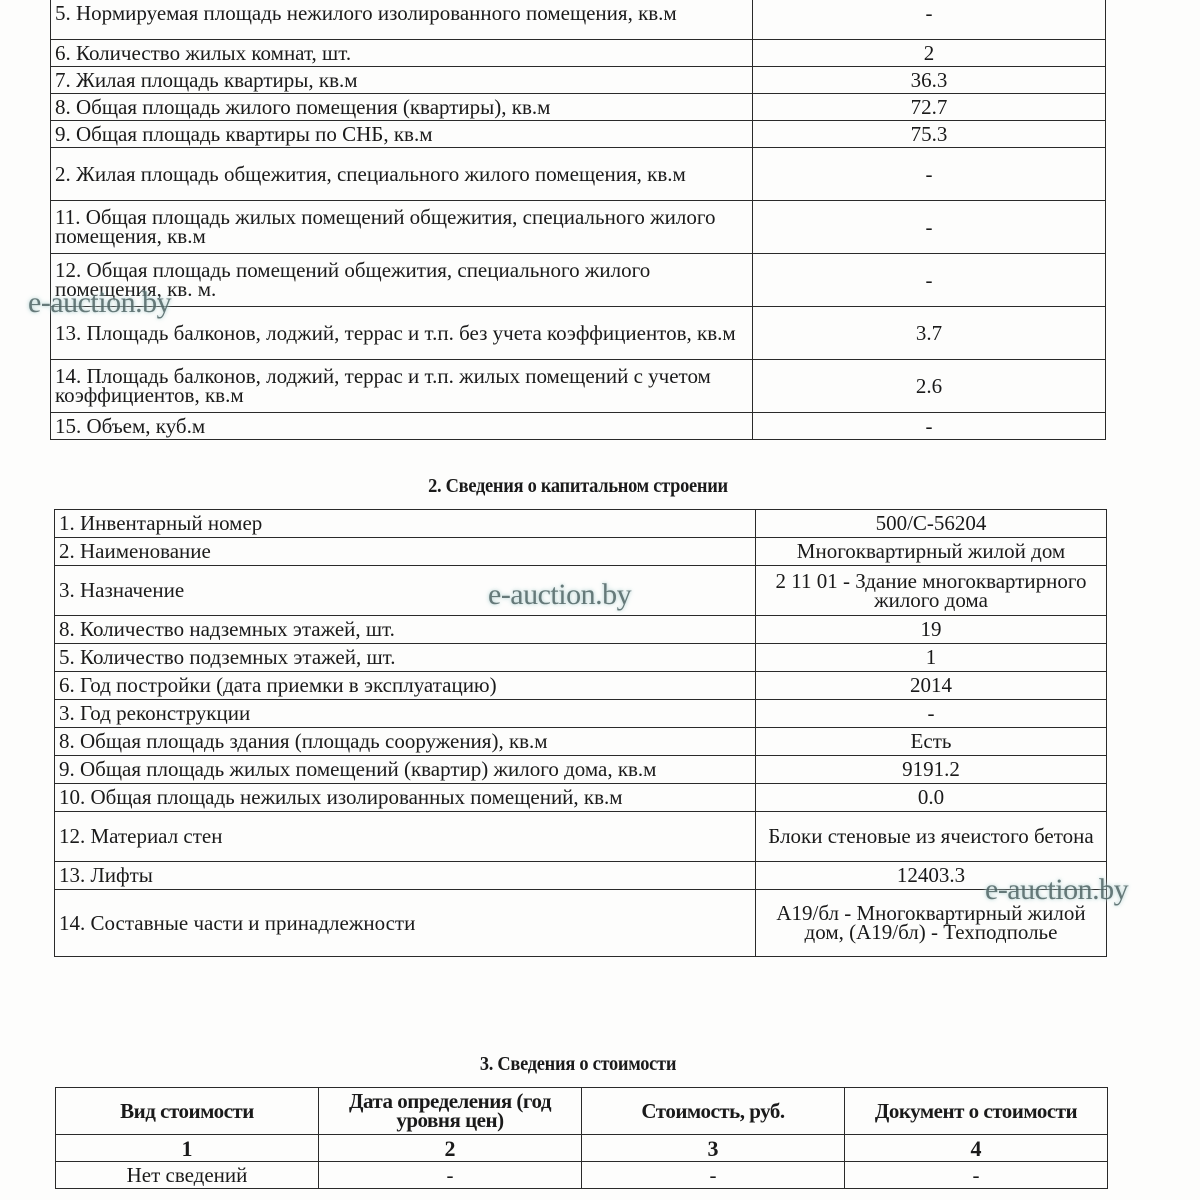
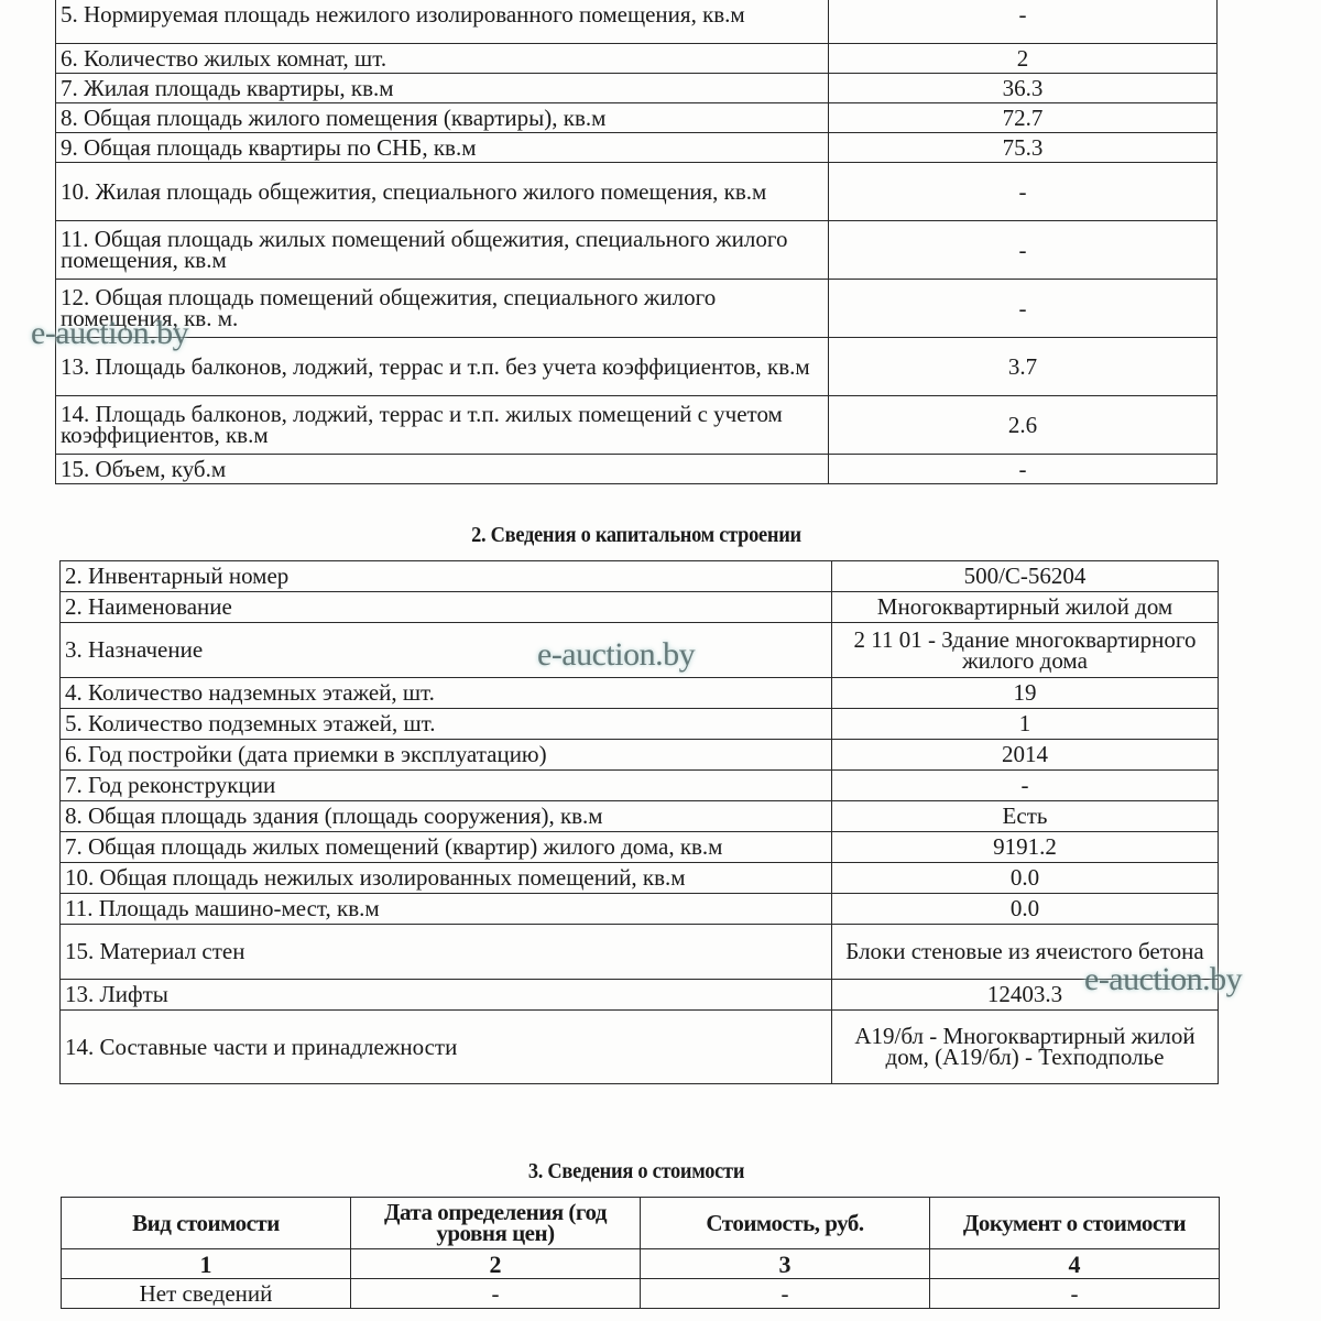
  5. Нормируемая площадь нежилого изолированного помещения, кв.м	-
  6. Количество жилых комнат, шт.	2
  7. Жилая площадь квартиры, кв.м	36.3
  8. Общая площадь жилого помещения (квартиры), кв.м	72.7
  9. Общая площадь квартиры по СНБ, кв.м	75.3
- 2. Жилая площадь общежития, специального жилого помещения, кв.м	-
+ 10. Жилая площадь общежития, специального жилого помещения, кв.м	-
  11. Общая площадь жилых помещений общежития, специального жилого помещения, кв.м	-
  12. Общая площадь помещений общежития, специального жилого помещения, кв. м.	-
  13. Площадь балконов, лоджий, террас и т.п. без учета коэффициентов, кв.м	3.7
  14. Площадь балконов, лоджий, террас и т.п. жилых помещений с учетом коэффициентов, кв.м	2.6
  15. Объем, куб.м	-
  2. Сведения о капитальном строении
- 1. Инвентарный номер	500/С-56204
+ 2. Инвентарный номер	500/С-56204
  2. Наименование	Многоквартирный жилой дом
  3. Назначение	2 11 01 - Здание многоквартирного жилого дома
- 8. Количество надземных этажей, шт.	19
+ 4. Количество надземных этажей, шт.	19
  5. Количество подземных этажей, шт.	1
  6. Год постройки (дата приемки в эксплуатацию)	2014
- 3. Год реконструкции	-
+ 7. Год реконструкции	-
  8. Общая площадь здания (площадь сооружения), кв.м	Есть
- 9. Общая площадь жилых помещений (квартир) жилого дома, кв.м	9191.2
+ 7. Общая площадь жилых помещений (квартир) жилого дома, кв.м	9191.2
  10. Общая площадь нежилых изолированных помещений, кв.м	0.0
+ 11. Площадь машино-мест, кв.м	0.0
- 12. Материал стен	Блоки стеновые из ячеистого бетона
+ 15. Материал стен	Блоки стеновые из ячеистого бетона
  13. Лифты	12403.3
  14. Составные части и принадлежности	А19/бл - Многоквартирный жилой дом, (А19/бл) - Техподполье
  3. Сведения о стоимости
  Вид стоимости	Дата определения (год уровня цен)	Стоимость, руб.	Документ о стоимости
  1	2	3	4
  Нет сведений	-	-	-
  e-auction.by
  e-auction.by
  e-auction.by
